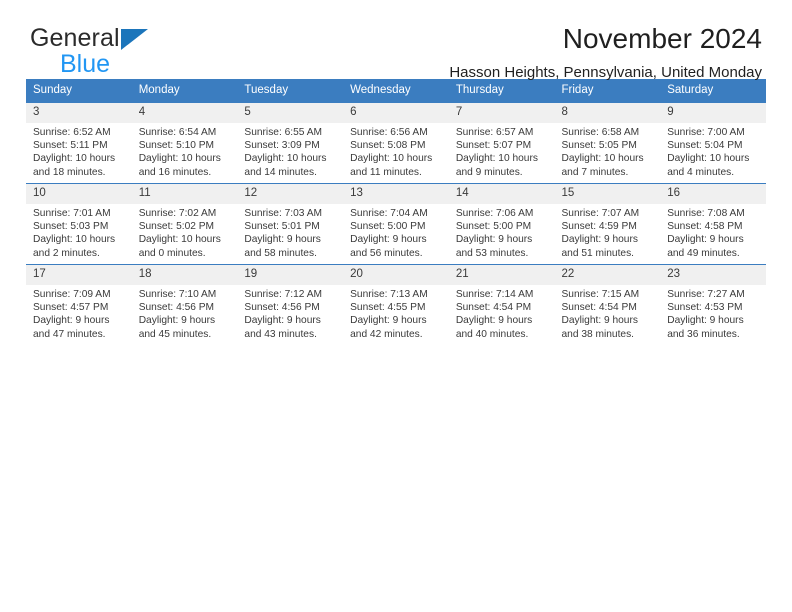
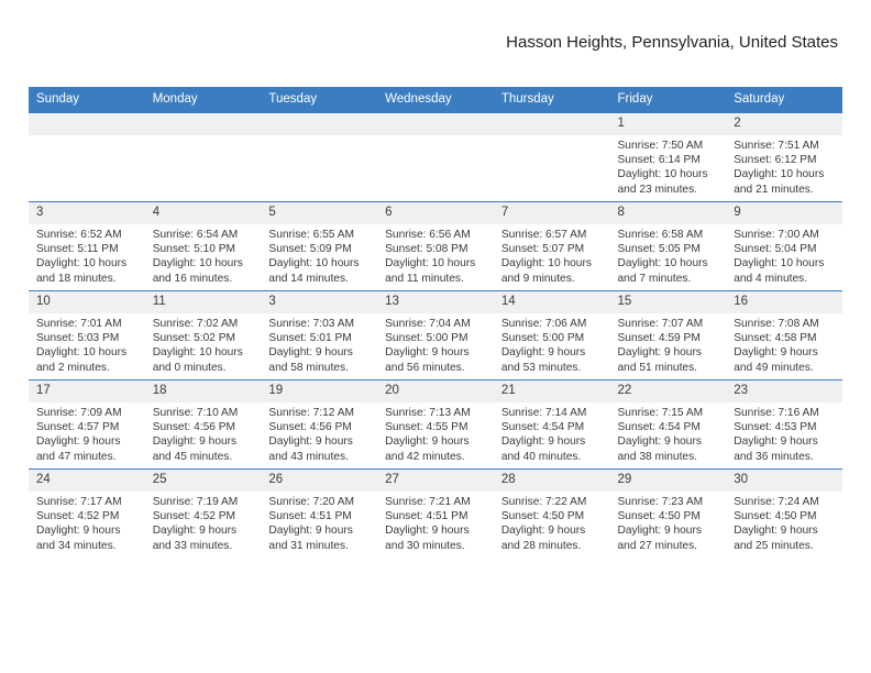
- General
- Blue
- November 2024
- Hasson Heights, Pennsylvania, United Monday
+ Hasson Heights, Pennsylvania, United States
  Sunday	Monday	Tuesday	Wednesday	Thursday	Friday	Saturday
+ 					1Sunrise: 7:50 AMSunset: 6:14 PMDaylight: 10 hoursand 23 minutes.	2Sunrise: 7:51 AMSunset: 6:12 PMDaylight: 10 hoursand 21 minutes.
- 3Sunrise: 6:52 AMSunset: 5:11 PMDaylight: 10 hoursand 18 minutes.	4Sunrise: 6:54 AMSunset: 5:10 PMDaylight: 10 hoursand 16 minutes.	5Sunrise: 6:55 AMSunset: 3:09 PMDaylight: 10 hoursand 14 minutes.	6Sunrise: 6:56 AMSunset: 5:08 PMDaylight: 10 hoursand 11 minutes.	7Sunrise: 6:57 AMSunset: 5:07 PMDaylight: 10 hoursand 9 minutes.	8Sunrise: 6:58 AMSunset: 5:05 PMDaylight: 10 hoursand 7 minutes.	9Sunrise: 7:00 AMSunset: 5:04 PMDaylight: 10 hoursand 4 minutes.
+ 3Sunrise: 6:52 AMSunset: 5:11 PMDaylight: 10 hoursand 18 minutes.	4Sunrise: 6:54 AMSunset: 5:10 PMDaylight: 10 hoursand 16 minutes.	5Sunrise: 6:55 AMSunset: 5:09 PMDaylight: 10 hoursand 14 minutes.	6Sunrise: 6:56 AMSunset: 5:08 PMDaylight: 10 hoursand 11 minutes.	7Sunrise: 6:57 AMSunset: 5:07 PMDaylight: 10 hoursand 9 minutes.	8Sunrise: 6:58 AMSunset: 5:05 PMDaylight: 10 hoursand 7 minutes.	9Sunrise: 7:00 AMSunset: 5:04 PMDaylight: 10 hoursand 4 minutes.
- 10Sunrise: 7:01 AMSunset: 5:03 PMDaylight: 10 hoursand 2 minutes.	11Sunrise: 7:02 AMSunset: 5:02 PMDaylight: 10 hoursand 0 minutes.	12Sunrise: 7:03 AMSunset: 5:01 PMDaylight: 9 hoursand 58 minutes.	13Sunrise: 7:04 AMSunset: 5:00 PMDaylight: 9 hoursand 56 minutes.	14Sunrise: 7:06 AMSunset: 5:00 PMDaylight: 9 hoursand 53 minutes.	15Sunrise: 7:07 AMSunset: 4:59 PMDaylight: 9 hoursand 51 minutes.	16Sunrise: 7:08 AMSunset: 4:58 PMDaylight: 9 hoursand 49 minutes.
+ 10Sunrise: 7:01 AMSunset: 5:03 PMDaylight: 10 hoursand 2 minutes.	11Sunrise: 7:02 AMSunset: 5:02 PMDaylight: 10 hoursand 0 minutes.	3Sunrise: 7:03 AMSunset: 5:01 PMDaylight: 9 hoursand 58 minutes.	13Sunrise: 7:04 AMSunset: 5:00 PMDaylight: 9 hoursand 56 minutes.	14Sunrise: 7:06 AMSunset: 5:00 PMDaylight: 9 hoursand 53 minutes.	15Sunrise: 7:07 AMSunset: 4:59 PMDaylight: 9 hoursand 51 minutes.	16Sunrise: 7:08 AMSunset: 4:58 PMDaylight: 9 hoursand 49 minutes.
- 17Sunrise: 7:09 AMSunset: 4:57 PMDaylight: 9 hoursand 47 minutes.	18Sunrise: 7:10 AMSunset: 4:56 PMDaylight: 9 hoursand 45 minutes.	19Sunrise: 7:12 AMSunset: 4:56 PMDaylight: 9 hoursand 43 minutes.	20Sunrise: 7:13 AMSunset: 4:55 PMDaylight: 9 hoursand 42 minutes.	21Sunrise: 7:14 AMSunset: 4:54 PMDaylight: 9 hoursand 40 minutes.	22Sunrise: 7:15 AMSunset: 4:54 PMDaylight: 9 hoursand 38 minutes.	23Sunrise: 7:27 AMSunset: 4:53 PMDaylight: 9 hoursand 36 minutes.
+ 17Sunrise: 7:09 AMSunset: 4:57 PMDaylight: 9 hoursand 47 minutes.	18Sunrise: 7:10 AMSunset: 4:56 PMDaylight: 9 hoursand 45 minutes.	19Sunrise: 7:12 AMSunset: 4:56 PMDaylight: 9 hoursand 43 minutes.	20Sunrise: 7:13 AMSunset: 4:55 PMDaylight: 9 hoursand 42 minutes.	21Sunrise: 7:14 AMSunset: 4:54 PMDaylight: 9 hoursand 40 minutes.	22Sunrise: 7:15 AMSunset: 4:54 PMDaylight: 9 hoursand 38 minutes.	23Sunrise: 7:16 AMSunset: 4:53 PMDaylight: 9 hoursand 36 minutes.
+ 24Sunrise: 7:17 AMSunset: 4:52 PMDaylight: 9 hoursand 34 minutes.	25Sunrise: 7:19 AMSunset: 4:52 PMDaylight: 9 hoursand 33 minutes.	26Sunrise: 7:20 AMSunset: 4:51 PMDaylight: 9 hoursand 31 minutes.	27Sunrise: 7:21 AMSunset: 4:51 PMDaylight: 9 hoursand 30 minutes.	28Sunrise: 7:22 AMSunset: 4:50 PMDaylight: 9 hoursand 28 minutes.	29Sunrise: 7:23 AMSunset: 4:50 PMDaylight: 9 hoursand 27 minutes.	30Sunrise: 7:24 AMSunset: 4:50 PMDaylight: 9 hoursand 25 minutes.
